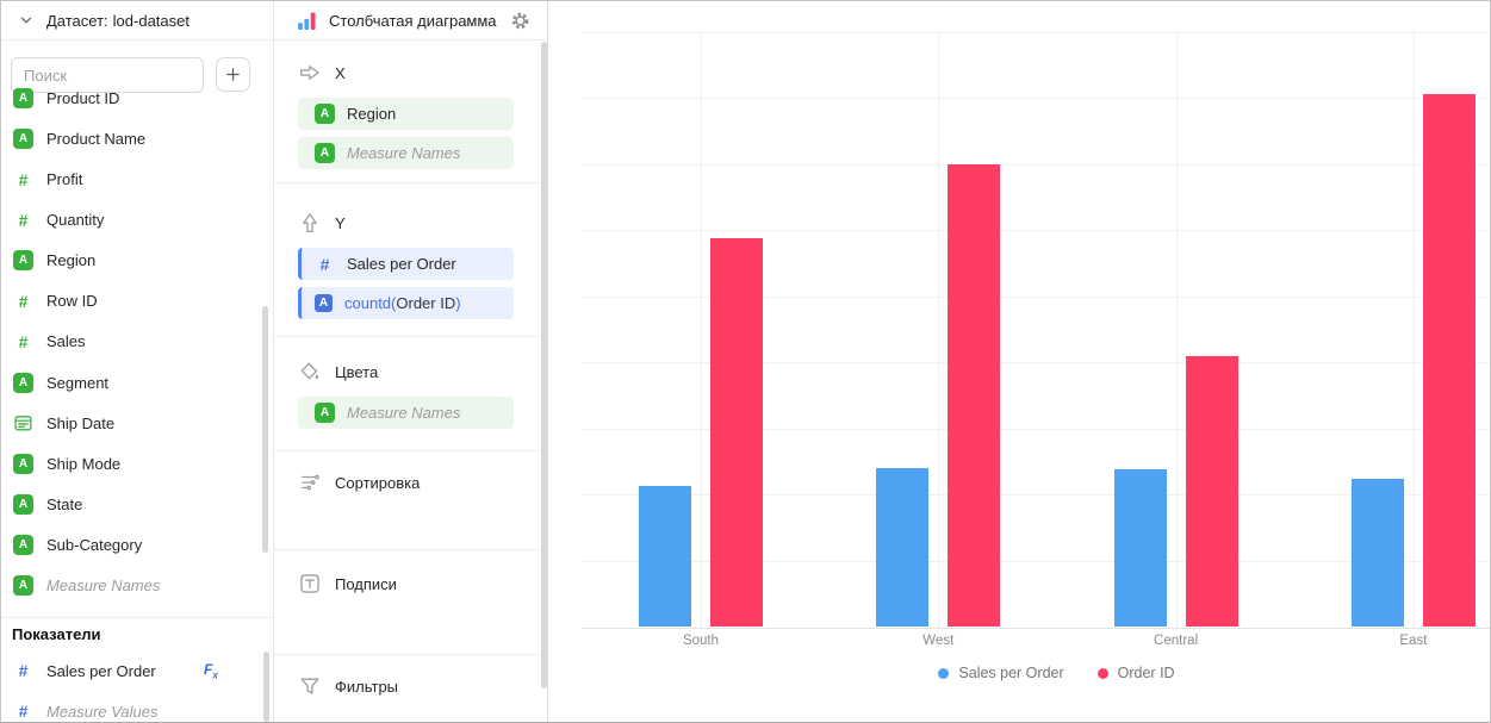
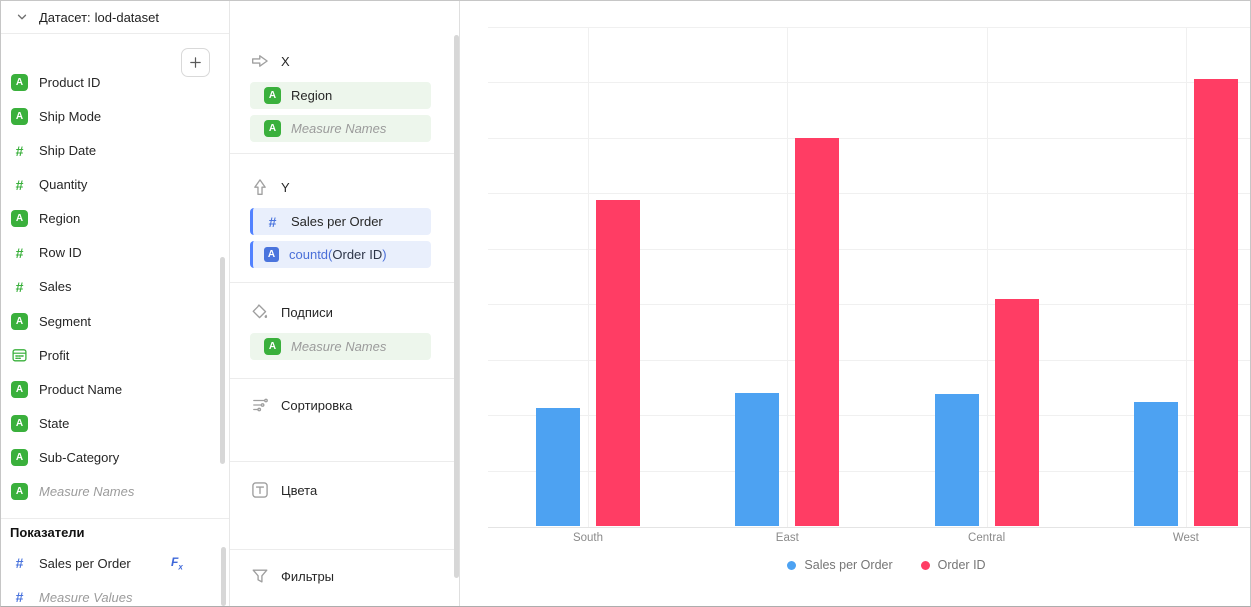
  Датасет: lod-dataset
- Поиск
  A
  Product ID
  A
- Product Name
+ Ship Mode
  #
- Profit
+ Ship Date
  #
  Quantity
  A
  Region
  #
  Row ID
  #
  Sales
  A
  Segment
- Ship Date
+ Profit
  A
- Ship Mode
+ Product Name
  A
  State
  A
  Sub-Category
  A
  Measure Names
  Показатели
  #
  Sales per Order
  Fx
  #
  Measure Values
- Столбчатая диаграмма
  X
  A
  Region
  A
  Measure Names
  Y
  #
  Sales per Order
  A
  countd(Order ID)
- Цвета
+ Подписи
  A
  Measure Names
  Сортировка
- Подписи
+ Цвета
  Фильтры
  South
- West
+ East
  Central
- East
+ West
  Sales per Order
  Order ID
